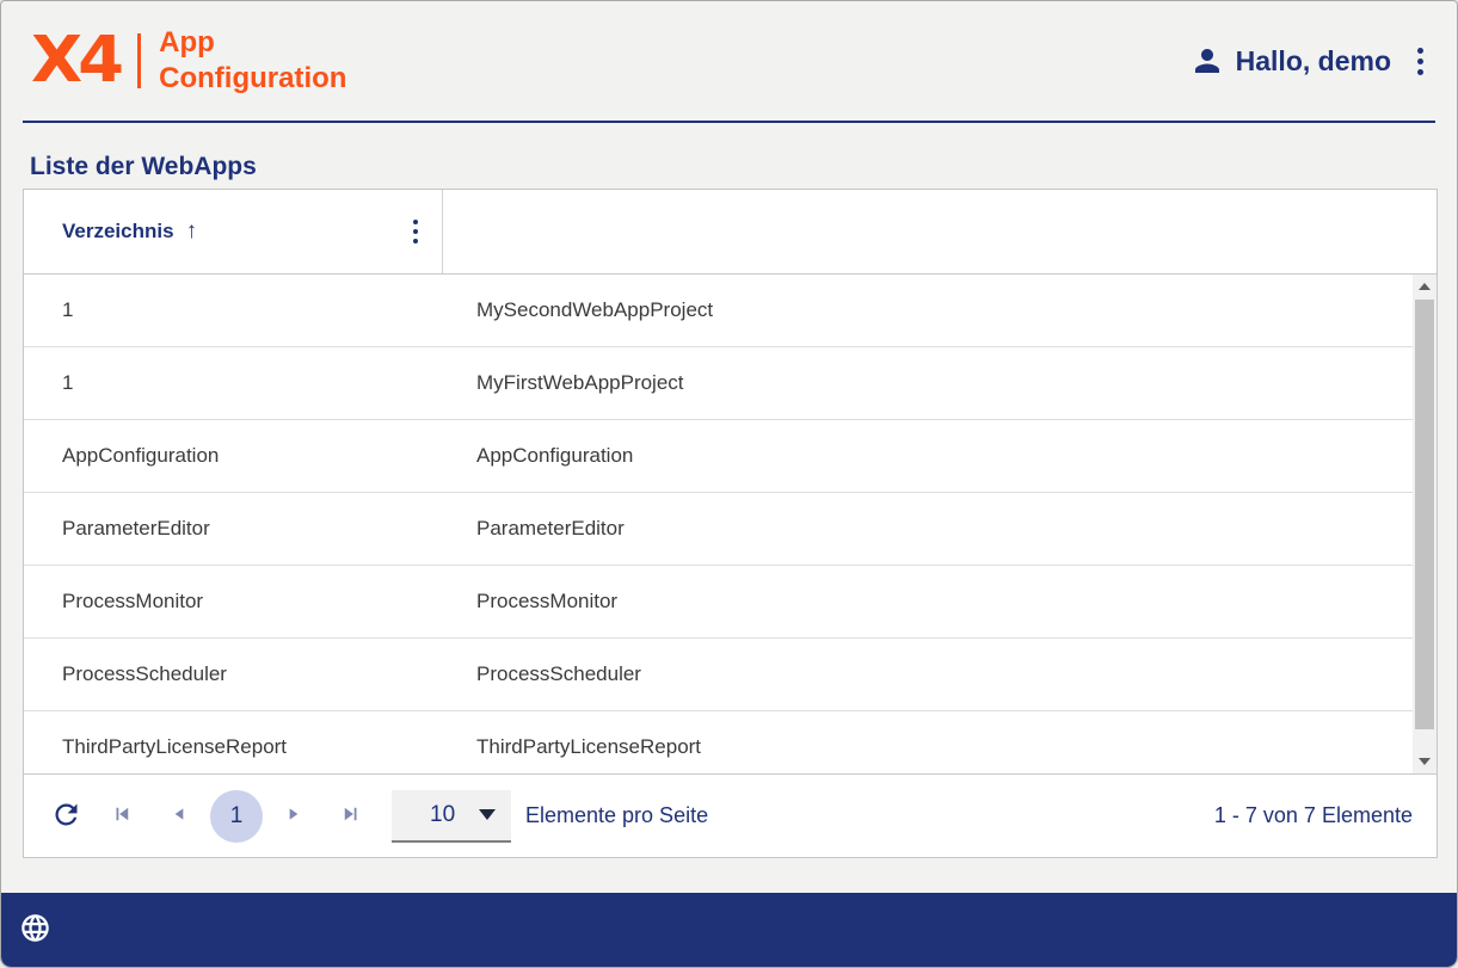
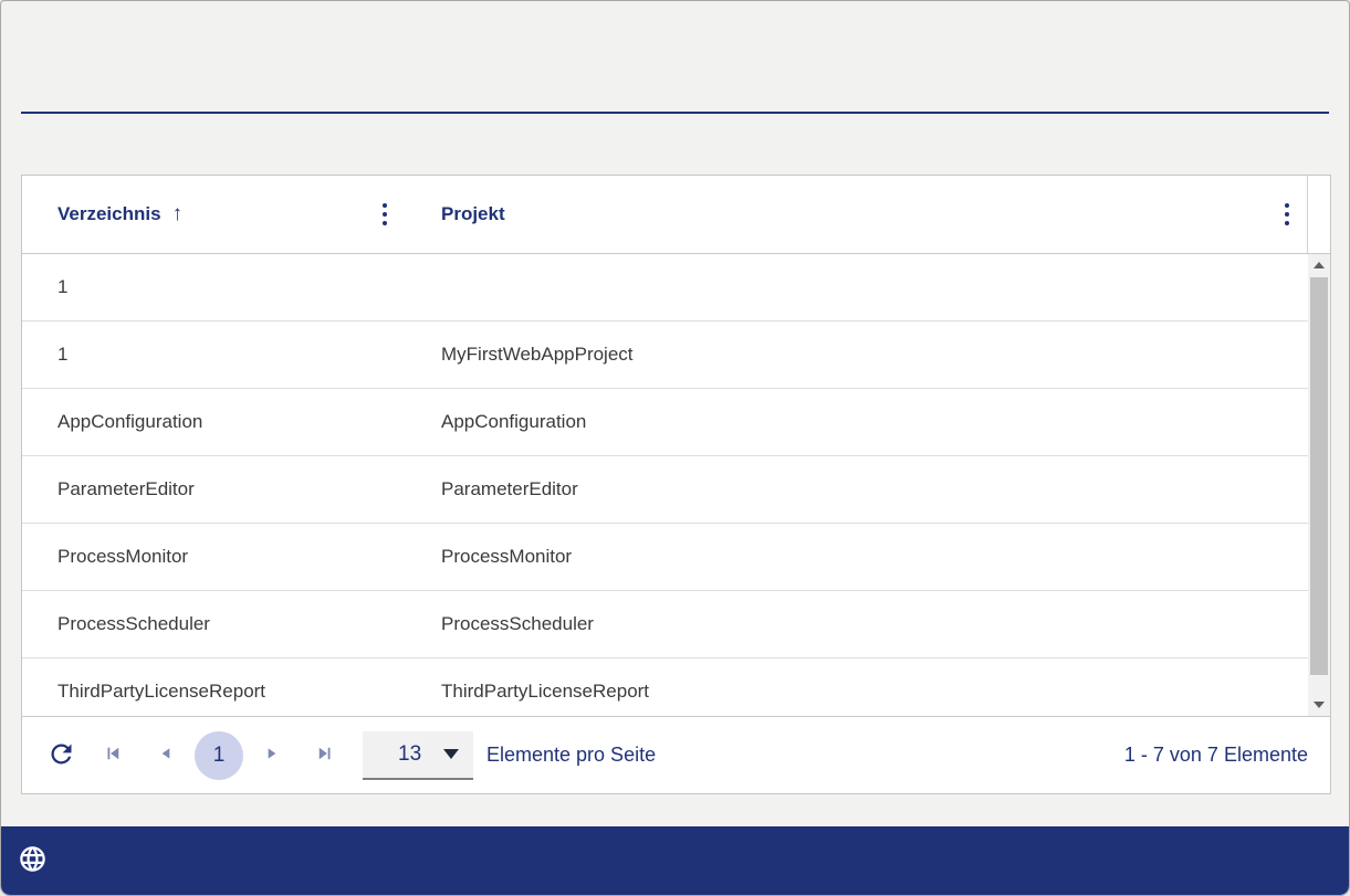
- X4
- App
- Configuration
- Hallo, demo
- Liste der WebApps
  Verzeichnis
  ↑
+ Projekt
  1
- MySecondWebAppProject
  1
  MyFirstWebAppProject
  AppConfiguration
  AppConfiguration
  ParameterEditor
  ParameterEditor
  ProcessMonitor
  ProcessMonitor
  ProcessScheduler
  ProcessScheduler
  ThirdPartyLicenseReport
  ThirdPartyLicenseReport
  1
- 10
+ 13
  Elemente pro Seite
  1 - 7 von 7 Elemente
